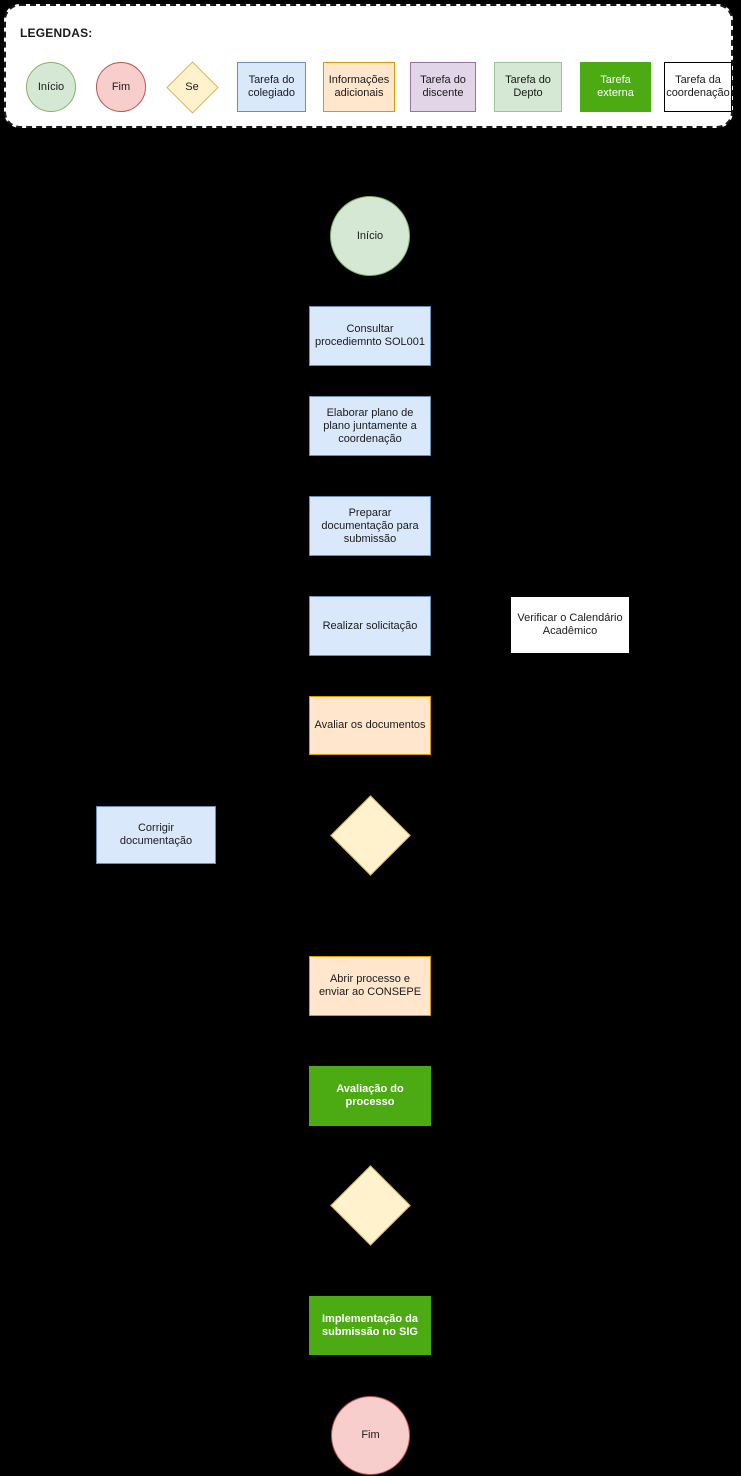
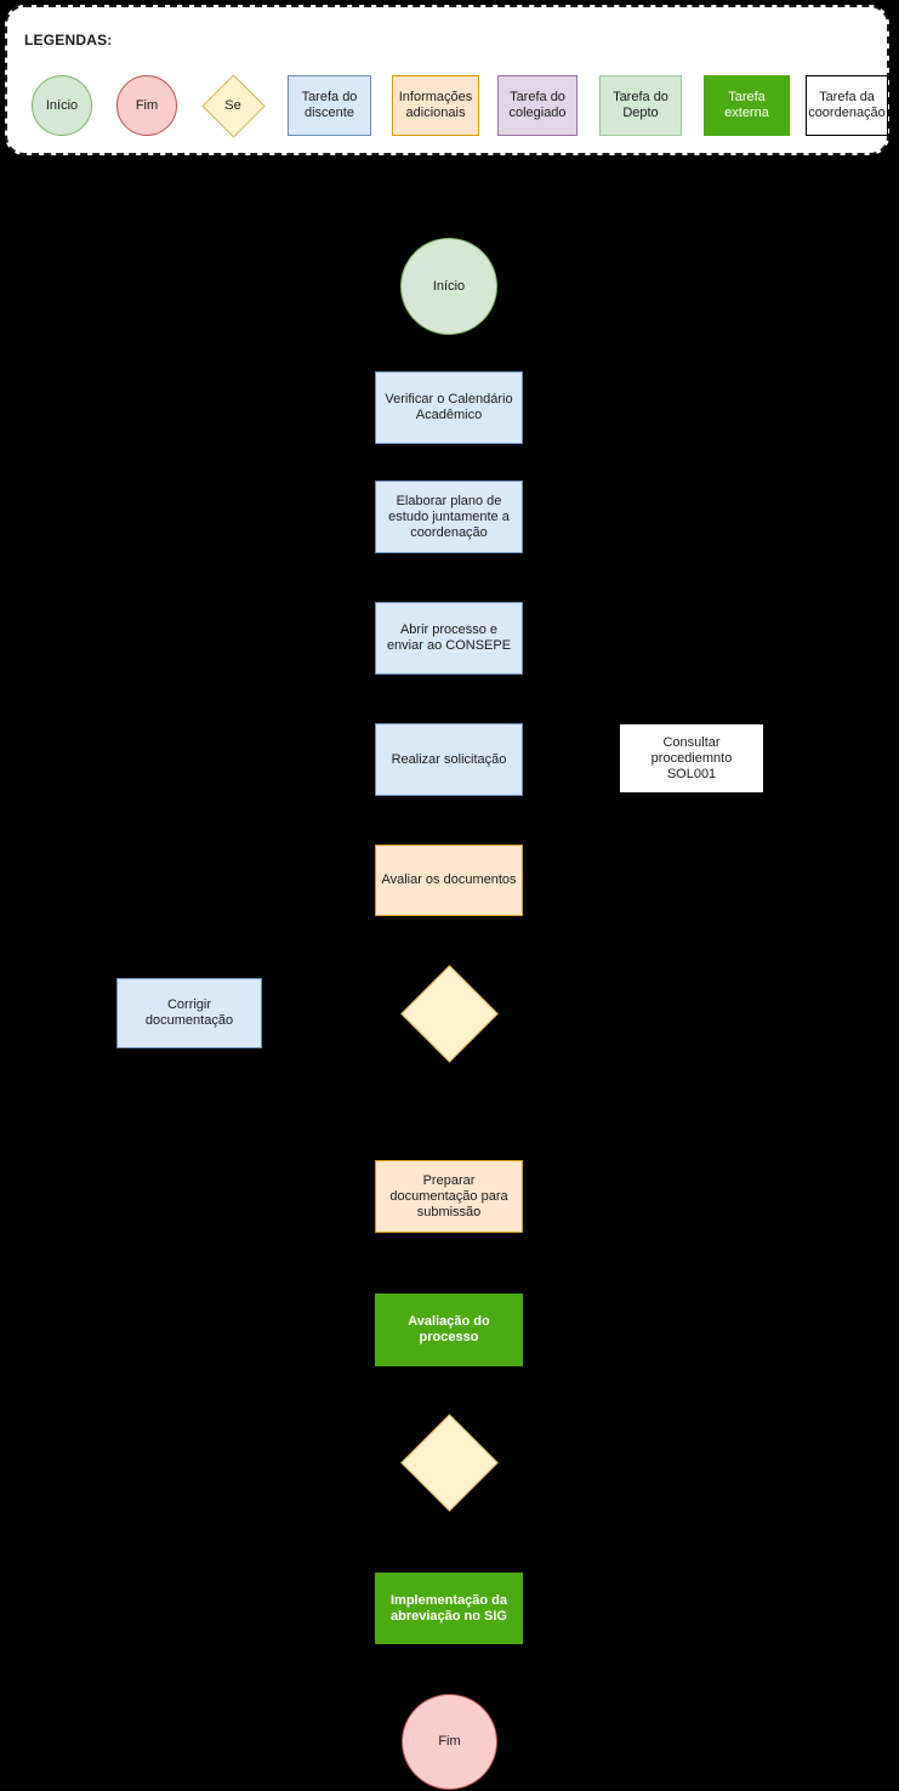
  LEGENDAS:
  Início
  Fim
  Se
- Tarefa do colegiado
+ Tarefa do discente
  Informações adicionais
- Tarefa do discente
+ Tarefa do colegiado
  Tarefa do Depto
  Tarefa externa
  Tarefa da coordenação
  Início
- Consultar procediemnto SOL001
+ Verificar o Calendário Acadêmico
- Elaborar plano de plano juntamente a coordenação
+ Elaborar plano de estudo juntamente a coordenação
- Preparar documentação para submissão
+ Abrir processo e enviar ao CONSEPE
  Realizar solicitação
- Verificar o Calendário Acadêmico
+ Consultar procediemnto SOL001
  Avaliar os documentos
  Corrigir documentação
- Abrir processo e enviar ao CONSEPE
+ Preparar documentação para submissão
  Avaliação do processo
- Implementação da submissão no SIG
+ Implementação da abreviação no SIG
  Fim
